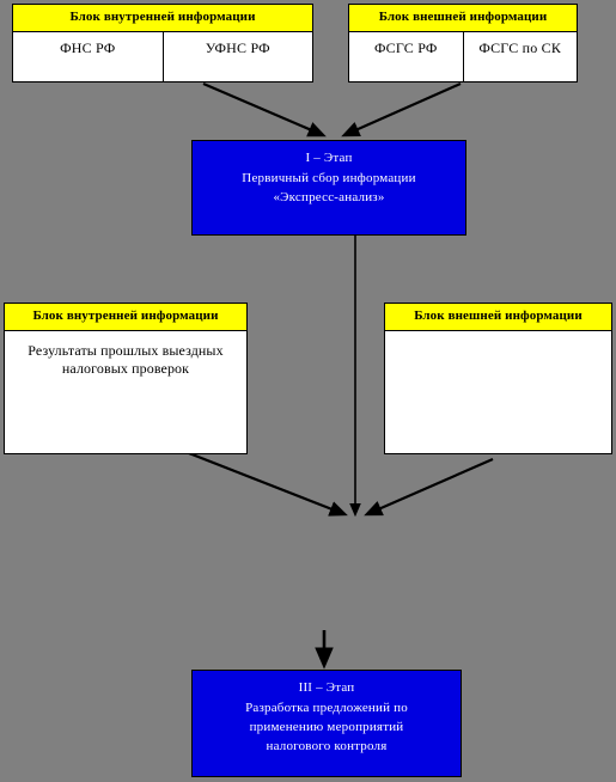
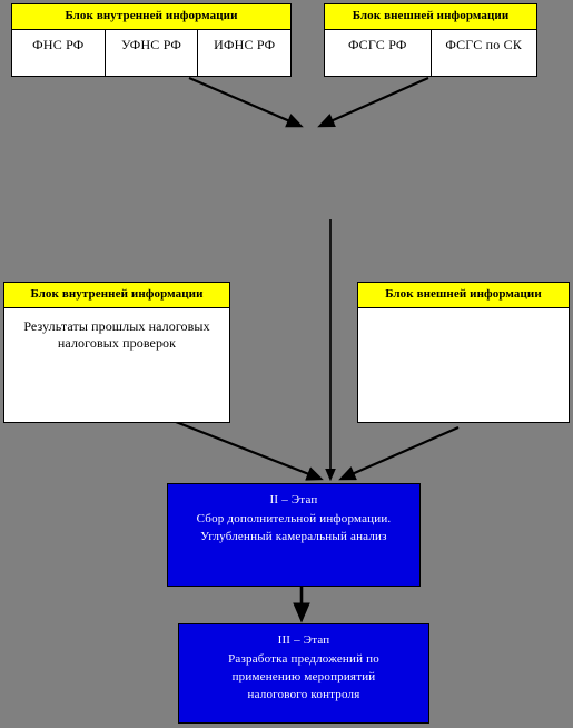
  Блок внутренней информации
  ФНС РФ
  УФНС РФ
+ ИФНС РФ
  Блок внешней информации
  ФСГС РФ
  ФСГС по СК
- I – Этап
- Первичный сбор информации
- «Экспресс-анализ»
  Блок внутренней информации
- Результаты прошлых выездных налоговых проверок
+ Результаты прошлых налоговых налоговых проверок
  Блок внешней информации
+ II – Этап
+ Сбор дополнительной информации.
+ Углубленный камеральный анализ
  III – Этап
  Разработка предложений по
  применению мероприятий
  налогового контроля
